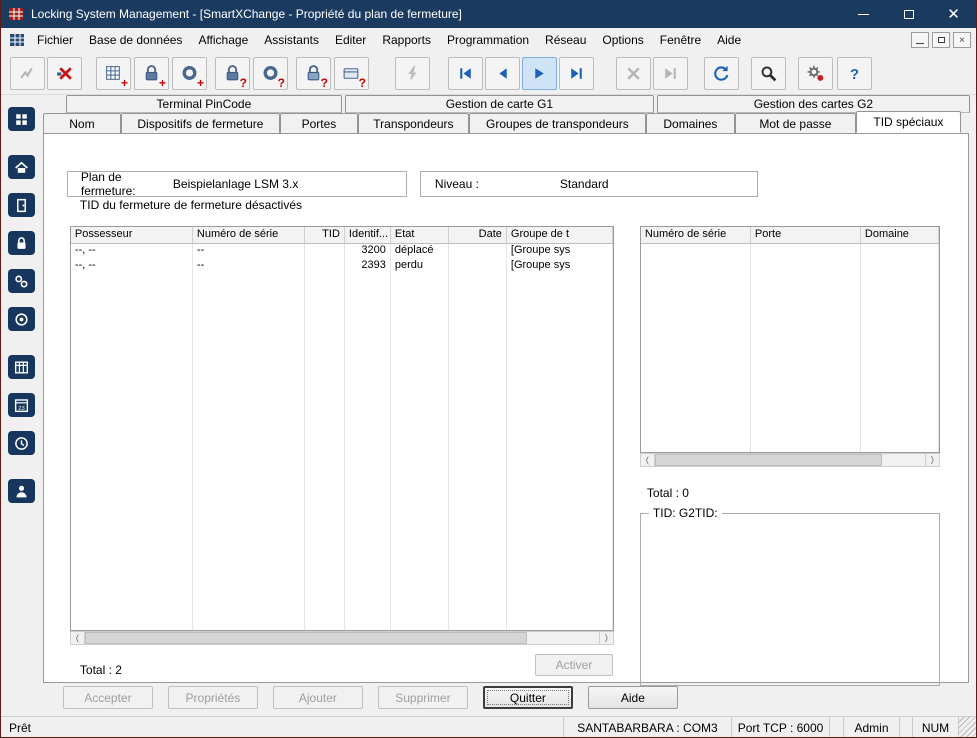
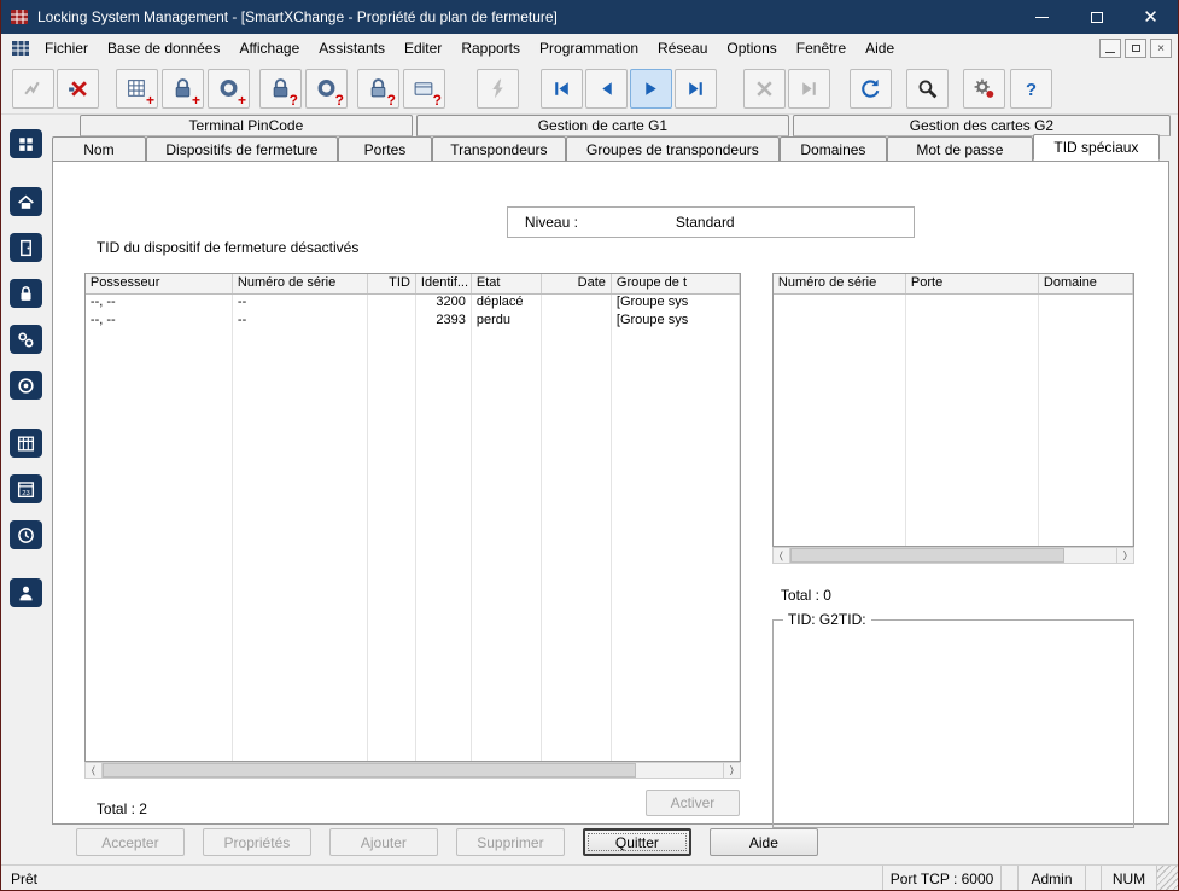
  Locking System Management - [SmartXChange - Propriété du plan de fermeture]
  ✕
  Fichier
  Base de données
  Affichage
  Assistants
  Editer
  Rapports
  Programmation
  Réseau
  Options
  Fenêtre
  Aide
  ×
  +
  +
  +
  ?
  ?
  ?
  ?
  ?
  Terminal PinCode
  Gestion de carte G1
  Gestion des cartes G2
  Nom
  Dispositifs de fermeture
  Portes
  Transpondeurs
  Groupes de transpondeurs
  Domaines
  Mot de passe
  TID spéciaux
- Plan de fermeture:
- Beispielanlage LSM 3.x
  Niveau :
  Standard
- TID du fermeture de fermeture désactivés
+ TID du dispositif de fermeture désactivés
  Possesseur
  Numéro de série
  TID
  Identif...
  Etat
  Date
  Groupe de t
  --, --
  --
  3200
  déplacé
  [Groupe sys
  --, --
  --
  2393
  perdu
  [Groupe sys
  〈
  〉
  Total : 2
  Activer
  Numéro de série
  Porte
  Domaine
  〈
  〉
  Total : 0
  TID: G2TID:
  Accepter
  Propriétés
  Ajouter
  Supprimer
  Quitter
  Aide
  Prêt
- SANTABARBARA : COM3
  Port TCP : 6000
  Admin
  NUM
